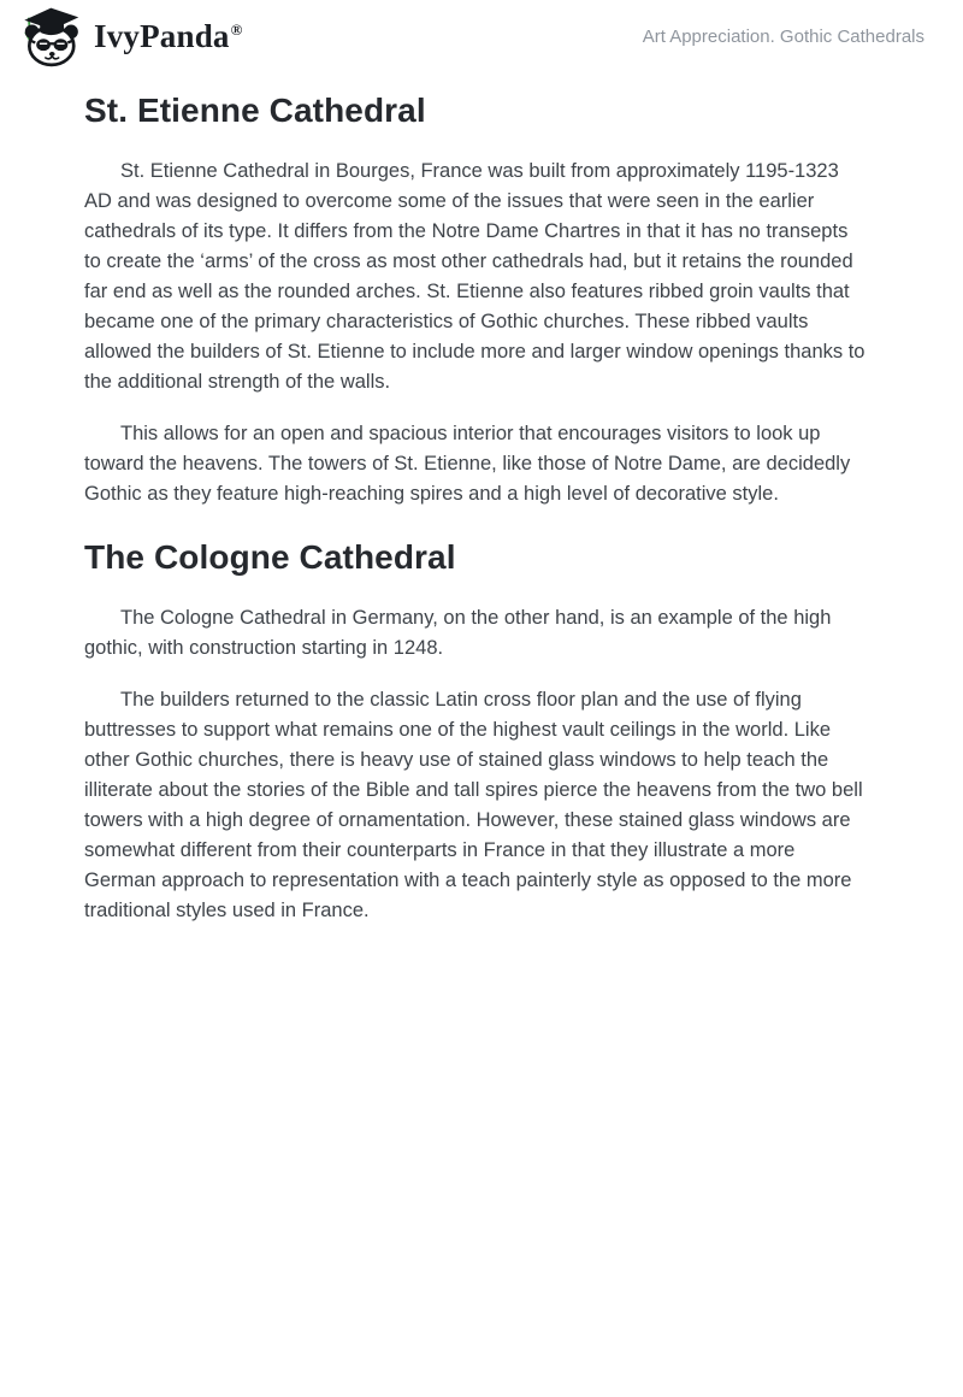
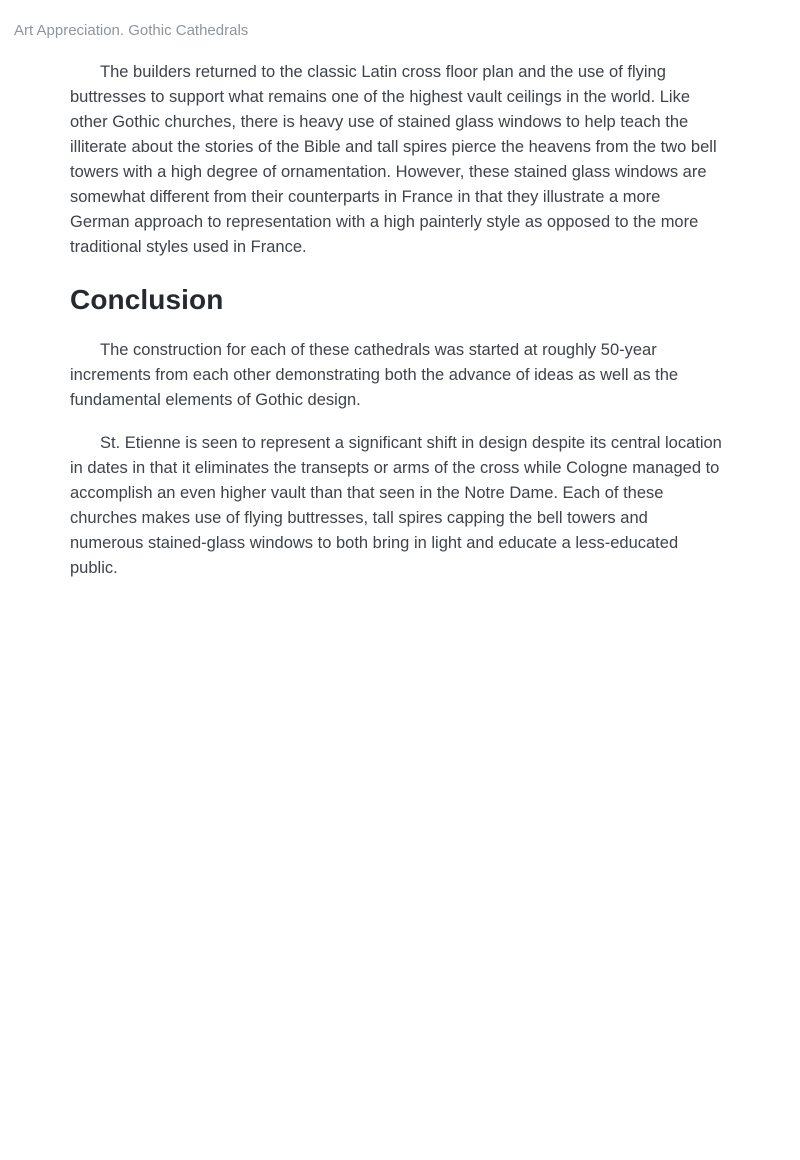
- IvyPanda®
  Art Appreciation. Gothic Cathedrals
- St. Etienne Cathedral
- St. Etienne Cathedral in Bourges, France was built from approximately 1195-1323 AD and was designed to overcome some of the issues that were seen in the earlier cathedrals of its type. It differs from the Notre Dame Chartres in that it has no transepts to create the ‘arms’ of the cross as most other cathedrals had, but it retains the rounded far end as well as the rounded arches. St. Etienne also features ribbed groin vaults that became one of the primary characteristics of Gothic churches. These ribbed vaults allowed the builders of St. Etienne to include more and larger window openings thanks to the additional strength of the walls.
- This allows for an open and spacious interior that encourages visitors to look up toward the heavens. The towers of St. Etienne, like those of Notre Dame, are decidedly Gothic as they feature high-reaching spires and a high level of decorative style.
- The Cologne Cathedral
- The Cologne Cathedral in Germany, on the other hand, is an example of the high gothic, with construction starting in 1248.
- The builders returned to the classic Latin cross floor plan and the use of flying buttresses to support what remains one of the highest vault ceilings in the world. Like other Gothic churches, there is heavy use of stained glass windows to help teach the illiterate about the stories of the Bible and tall spires pierce the heavens from the two bell towers with a high degree of ornamentation. However, these stained glass windows are somewhat different from their counterparts in France in that they illustrate a more German approach to representation with a teach painterly style as opposed to the more traditional styles used in France.
+ The builders returned to the classic Latin cross floor plan and the use of flying buttresses to support what remains one of the highest vault ceilings in the world. Like other Gothic churches, there is heavy use of stained glass windows to help teach the illiterate about the stories of the Bible and tall spires pierce the heavens from the two bell towers with a high degree of ornamentation. However, these stained glass windows are somewhat different from their counterparts in France in that they illustrate a more German approach to representation with a high painterly style as opposed to the more traditional styles used in France.
+ Conclusion
+ The construction for each of these cathedrals was started at roughly 50-year increments from each other demonstrating both the advance of ideas as well as the fundamental elements of Gothic design.
+ St. Etienne is seen to represent a significant shift in design despite its central location in dates in that it eliminates the transepts or arms of the cross while Cologne managed to accomplish an even higher vault than that seen in the Notre Dame. Each of these churches makes use of flying buttresses, tall spires capping the bell towers and numerous stained-glass windows to both bring in light and educate a less-educated public.
